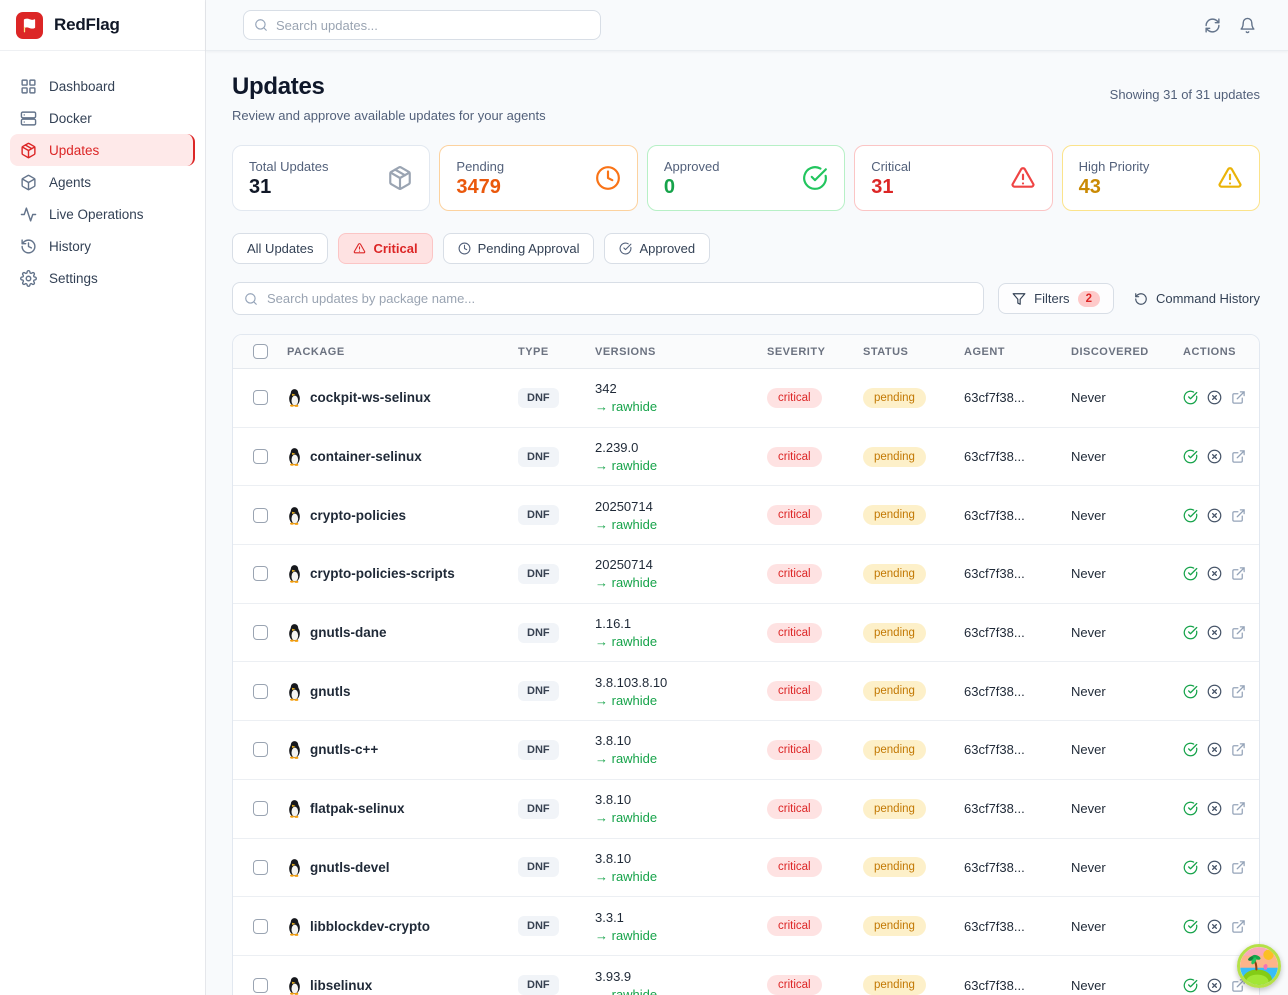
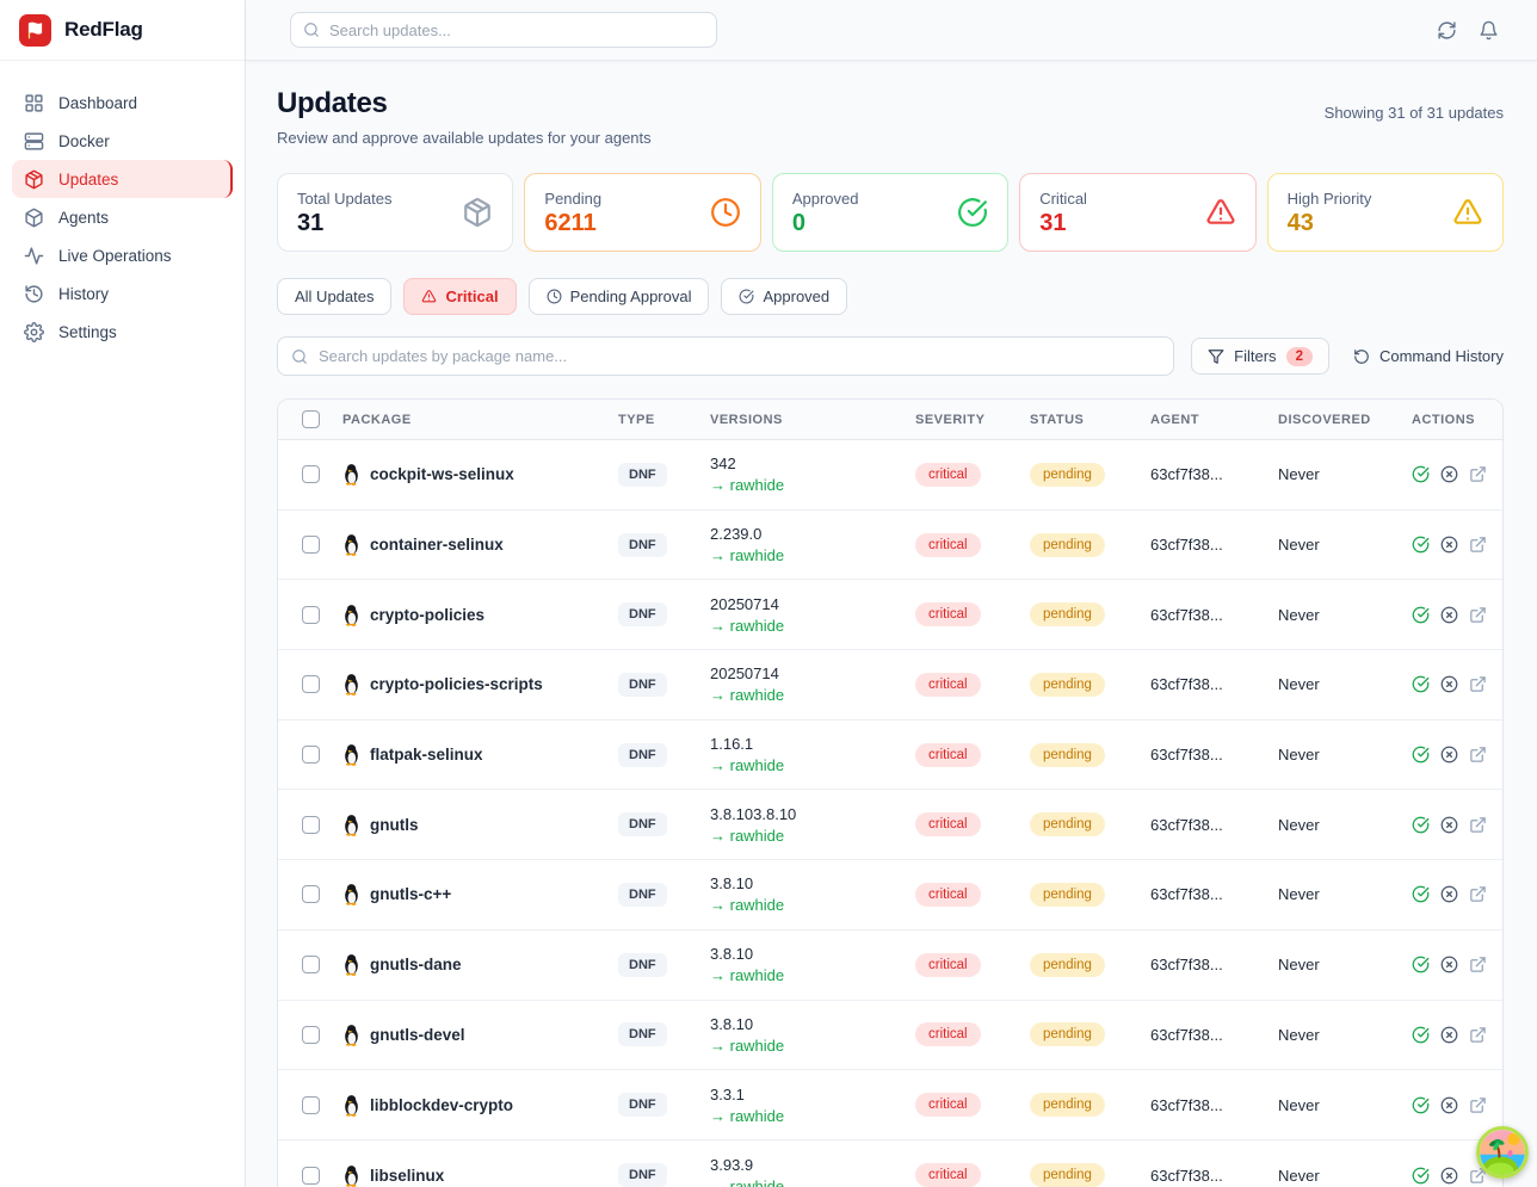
  RedFlag
  Dashboard
  Docker
  Updates
  Agents
  Live Operations
  History
  Settings
  Search updates...
  Updates
  Review and approve available updates for your agents
  Showing 31 of 31 updates
  Total Updates
  31
  Pending
- 3479
+ 6211
  Approved
  0
  Critical
  31
  High Priority
  43
  All Updates
  Critical
  Pending Approval
  Approved
  Search updates by package name...
  Filters
  2
  Command History
  PACKAGE
  TYPE
  VERSIONS
  SEVERITY
  STATUS
  AGENT
  DISCOVERED
  ACTIONS
  cockpit-ws-selinux
  DNF
  342
  → rawhide
  critical
  pending
  63cf7f38...
  Never
  container-selinux
  DNF
  2.239.0
  → rawhide
  critical
  pending
  63cf7f38...
  Never
  crypto-policies
  DNF
  20250714
  → rawhide
  critical
  pending
  63cf7f38...
  Never
  crypto-policies-scripts
  DNF
  20250714
  → rawhide
  critical
  pending
  63cf7f38...
  Never
- gnutls-dane
+ flatpak-selinux
  DNF
  1.16.1
  → rawhide
  critical
  pending
  63cf7f38...
  Never
  gnutls
  DNF
  3.8.103.8.10
  → rawhide
  critical
  pending
  63cf7f38...
  Never
  gnutls-c++
  DNF
  3.8.10
  → rawhide
  critical
  pending
  63cf7f38...
  Never
- flatpak-selinux
+ gnutls-dane
  DNF
  3.8.10
  → rawhide
  critical
  pending
  63cf7f38...
  Never
  gnutls-devel
  DNF
  3.8.10
  → rawhide
  critical
  pending
  63cf7f38...
  Never
  libblockdev-crypto
  DNF
  3.3.1
  → rawhide
  critical
  pending
  63cf7f38...
  Never
  libselinux
  DNF
  3.93.9
  → rawhide
  critical
  pending
  63cf7f38...
  Never
